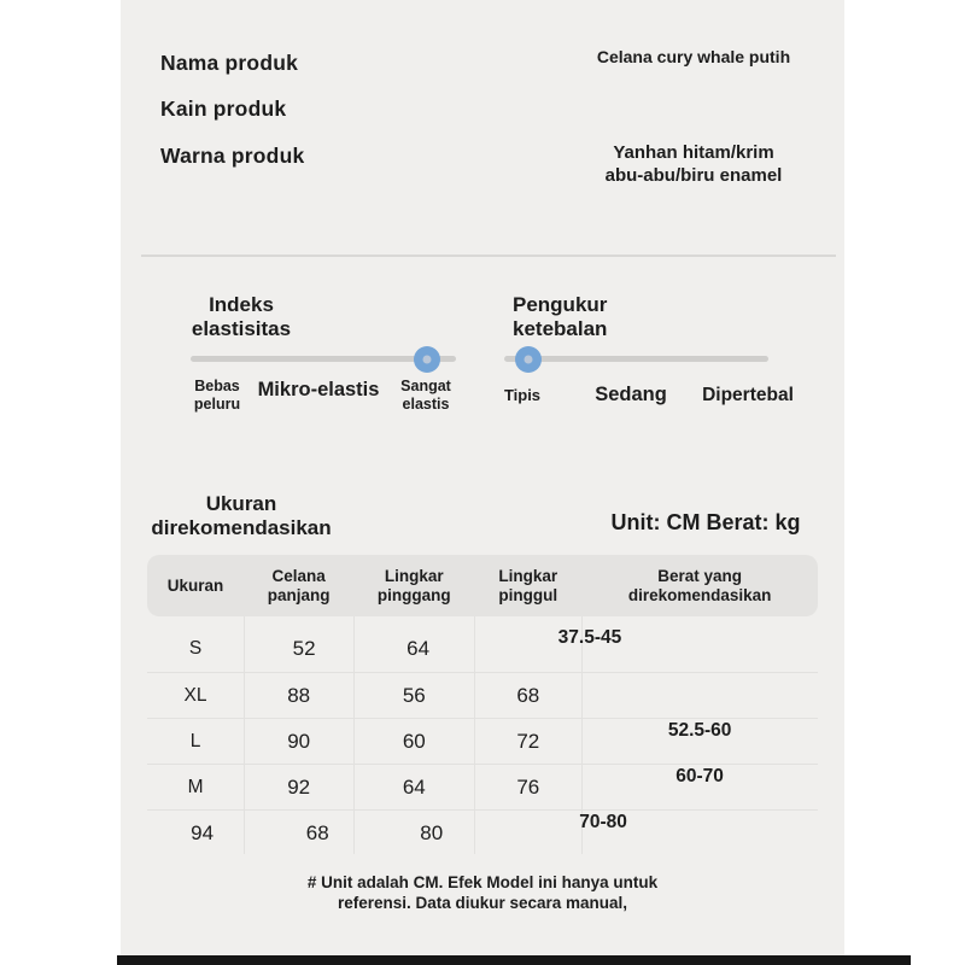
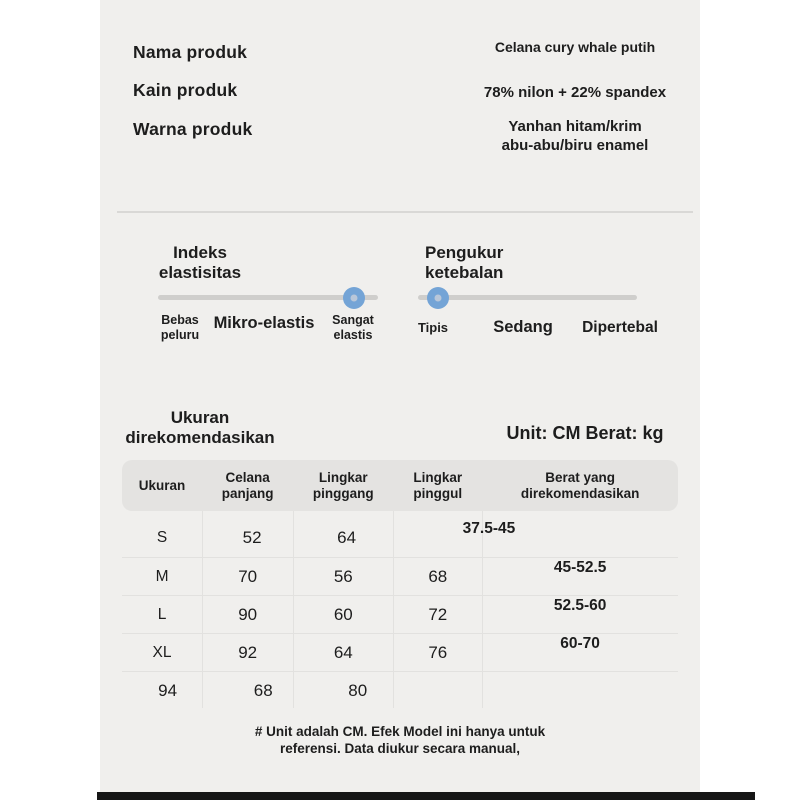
  Nama produk
  Celana cury whale putih
  Kain produk
+ 78% nilon + 22% spandex
  Warna produk
  Yanhan hitam/krim
  abu-abu/biru enamel
  Indeks
  elastisitas
  Bebas
  peluru
  Mikro-elastis
  Sangat
  elastis
  Pengukur
  ketebalan
  Tipis
  Sedang
  Dipertebal
  Ukuran
  direkomendasikan
  Unit: CM Berat: kg
  Ukuran
  Celana
  panjang
  Lingkar
  pinggang
  Lingkar
  pinggul
  Berat yang
  direkomendasikan
  S
  52
  64
  37.5-45
- XL
+ M
- 88
+ 70
  56
  68
+ 45-52.5
  L
  90
  60
  72
  52.5-60
- M
+ XL
  92
  64
  76
  60-70
  94
  68
  80
- 70-80
  # Unit adalah CM. Efek Model ini hanya untuk
  referensi. Data diukur secara manual,
